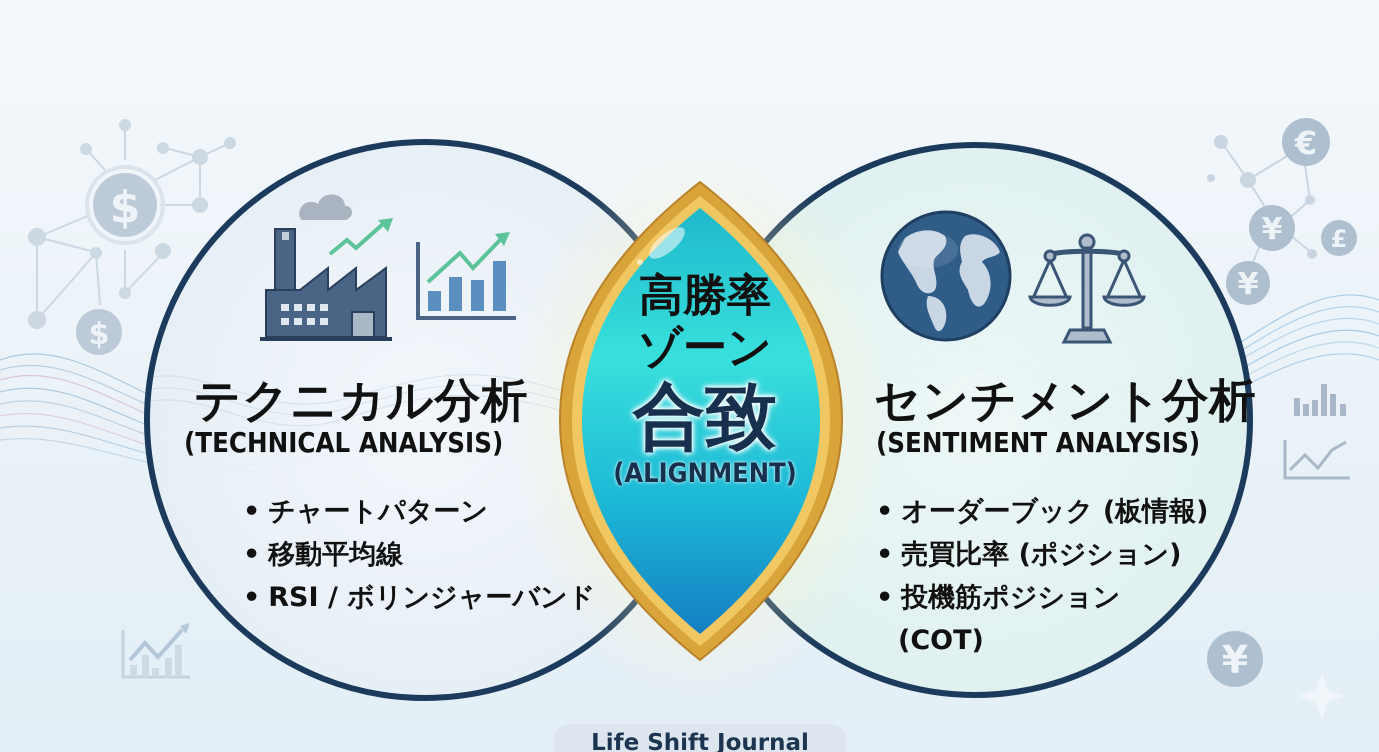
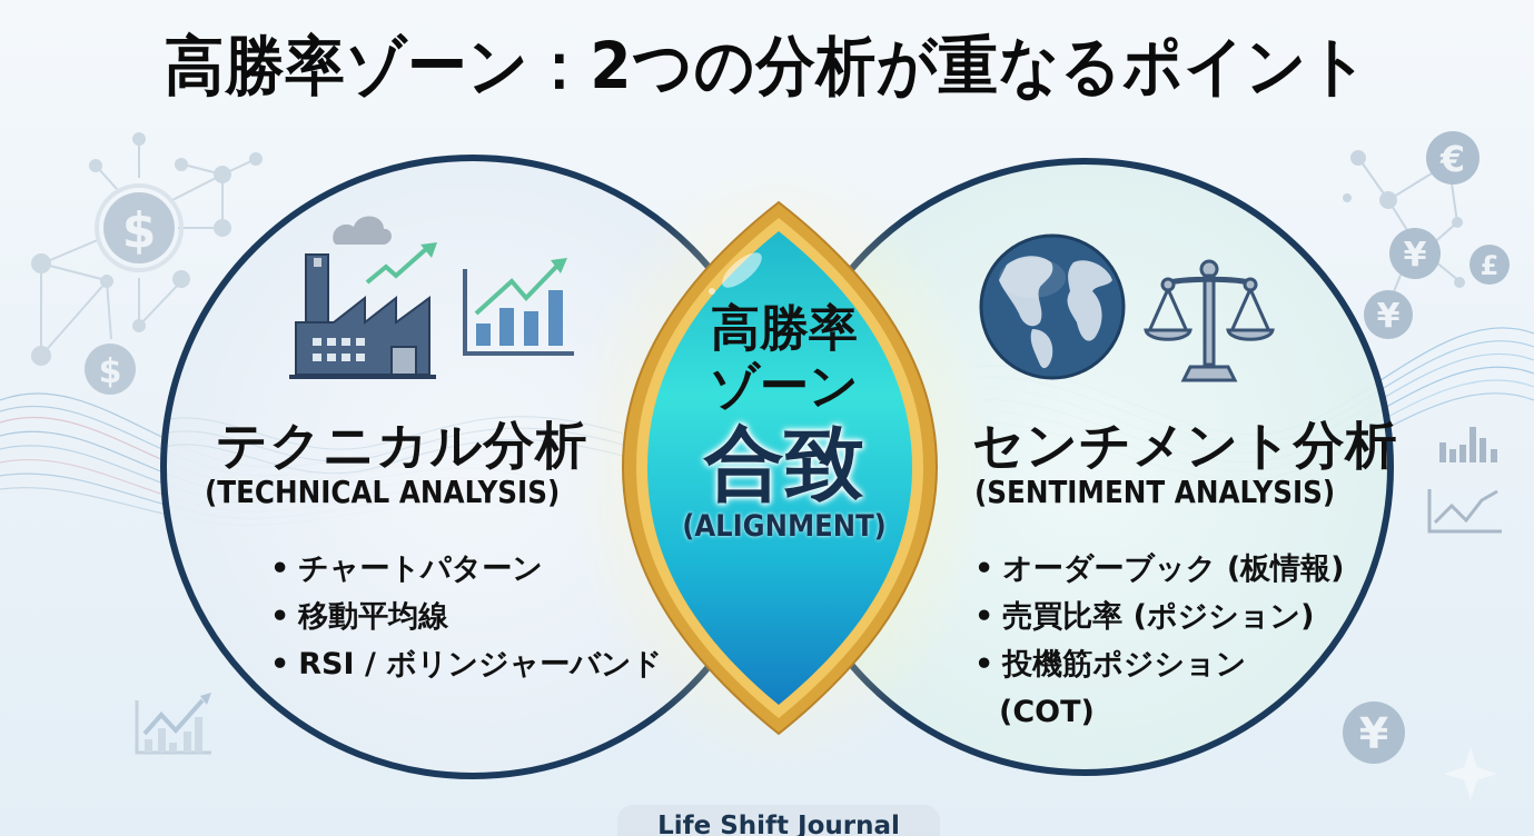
  $
  $
  €
  ¥
  £
  ¥
  ¥
+ 高勝率ゾーン：2つの分析が重なるポイント
  テクニカル分析
  (TECHNICAL ANALYSIS)
  チャートパターン
  移動平均線
  RSI / ボリンジャーバンド
  センチメント分析
  (SENTIMENT ANALYSIS)
  オーダーブック (板情報)
  売買比率 (ポジション)
  投機筋ポジション
  (COT)
  高勝率
  ゾーン
  合致
  (ALIGNMENT)
  Life Shift Journal
